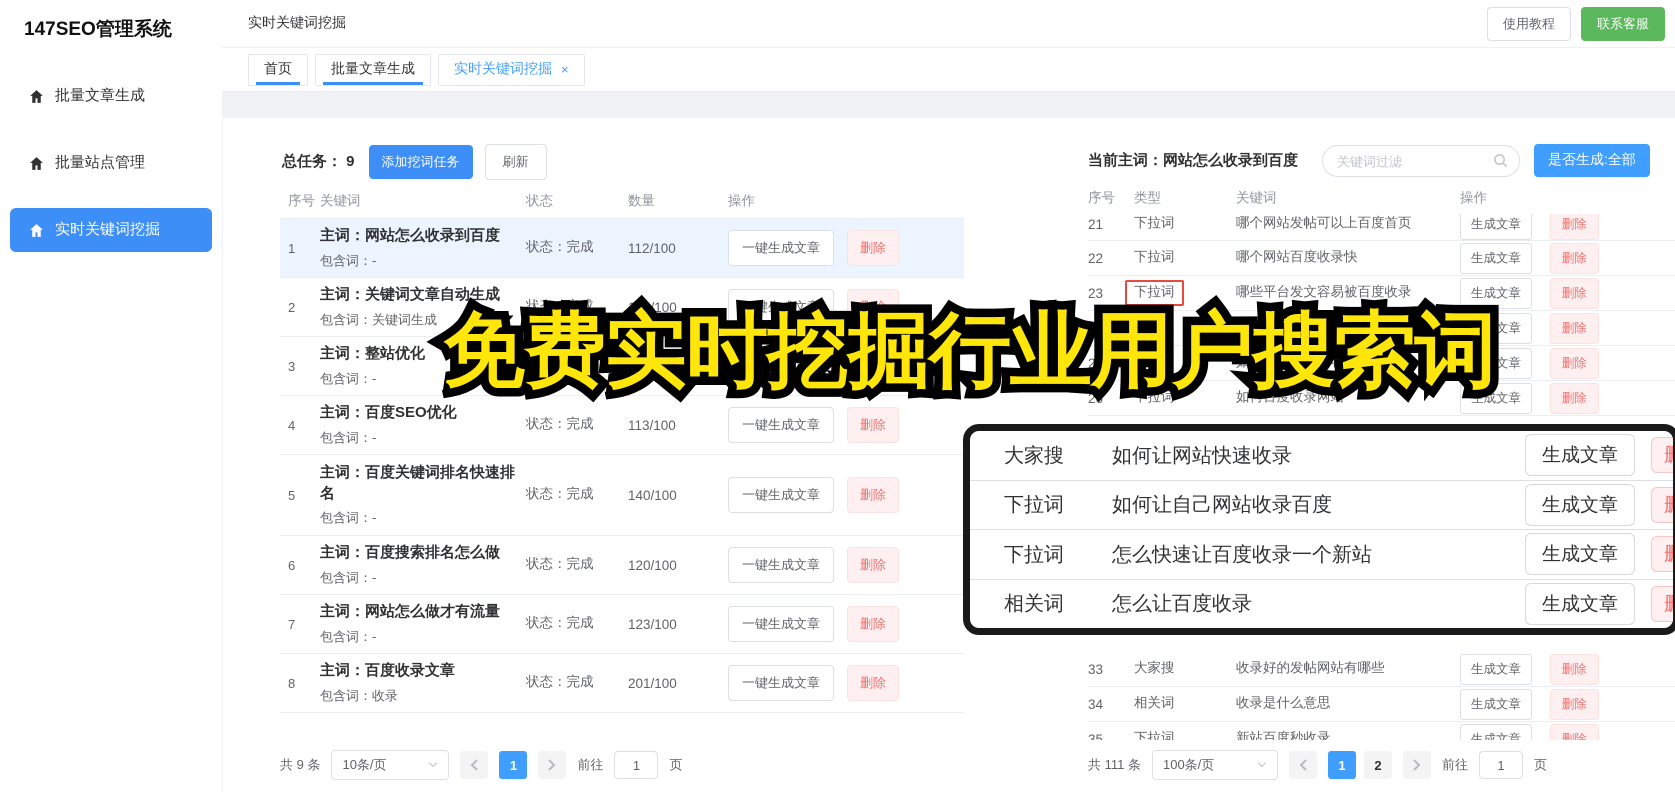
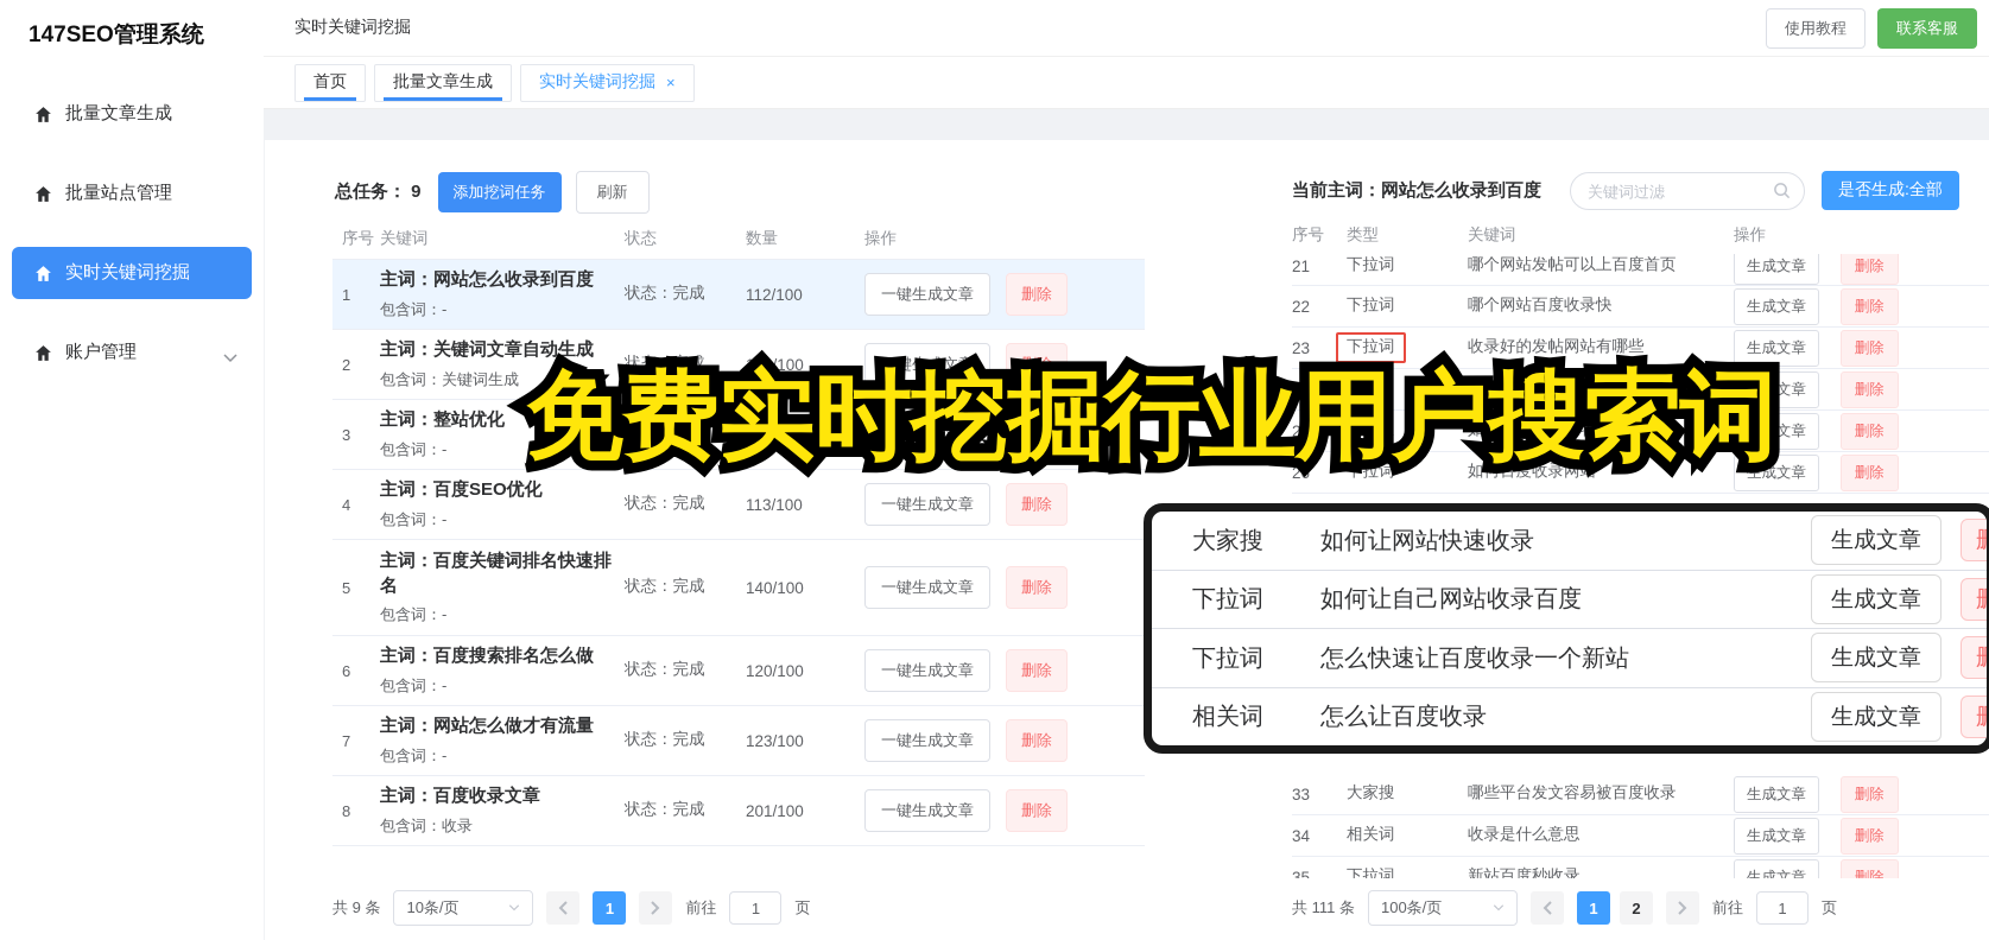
  147SEO管理系统
  批量文章生成
  批量站点管理
  实时关键词挖掘
+ 账户管理
  实时关键词挖掘
  使用教程
  联系客服
  首页
  批量文章生成
  实时关键词挖掘
  ×
  总任务： 9
  添加挖词任务
  刷新
  序号
  关键词
  状态
  数量
  操作
  1
  主词：网站怎么收录到百度
  包含词：-
  状态：完成
  112/100
  一键生成文章
  删除
  2
  主词：关键词文章自动生成
  包含词：关键词生成
  状态：完成
  100/100
  一键生成文章
  删除
  3
  主词：整站优化
  包含词：-
  状态：完成
  一键生成文章
  删除
  4
  主词：百度SEO优化
  包含词：-
  状态：完成
  113/100
  一键生成文章
  删除
  5
  主词：百度关键词排名快速排名
  包含词：-
  状态：完成
  140/100
  一键生成文章
  删除
  6
  主词：百度搜索排名怎么做
  包含词：-
  状态：完成
  120/100
  一键生成文章
  删除
  7
  主词：网站怎么做才有流量
  包含词：-
  状态：完成
  123/100
  一键生成文章
  删除
  8
  主词：百度收录文章
  包含词：收录
  状态：完成
  201/100
  一键生成文章
  删除
  共 9 条
  10条/页
  1
  前往
  1
  页
  当前主词：网站怎么收录到百度
  关键词过滤
  是否生成:全部
  序号
  类型
  关键词
  操作
  21
  下拉词
  哪个网站发帖可以上百度首页
  生成文章 删除
  22
  下拉词
  哪个网站百度收录快
  生成文章 删除
  23
  下拉词
- 哪些平台发文容易被百度收录
+ 收录好的发帖网站有哪些
  生成文章 删除
  24
  下拉词
  如何让自己网站收录百度
  生成文章 删除
  25
  大家搜
  如何让网站快速收录
  生成文章 删除
  26
  下拉词
  如何百度收录网站
  生成文章 删除
  33
  大家搜
- 收录好的发帖网站有哪些
+ 哪些平台发文容易被百度收录
  生成文章 删除
  34
  相关词
  收录是什么意思
  生成文章 删除
  35
  下拉词
  新站百度秒收录
  生成文章 删除
  共 111 条
  100条/页
  1
  2
  前往
  1
  页
  大家搜
  如何让网站快速收录
  生成文章
  下拉词
  如何让自己网站收录百度
  生成文章
  下拉词
  怎么快速让百度收录一个新站
  生成文章
  相关词
  怎么让百度收录
  生成文章
  免费实时挖掘行业用户搜索词
